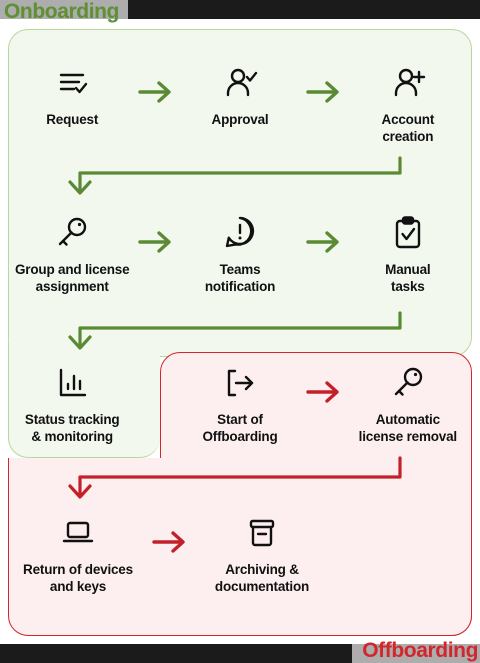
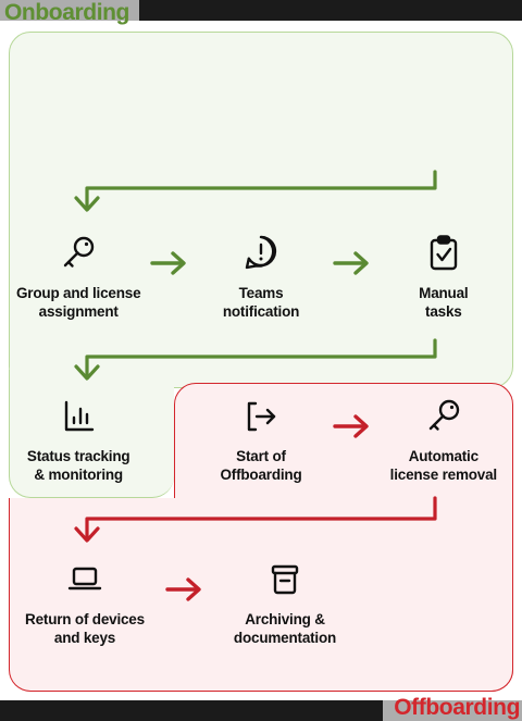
- Request
- Approval
- Account
- creation
  Group and license
  assignment
  Teams
  notification
  Manual
  tasks
  Status tracking
  & monitoring
  Start of
  Offboarding
  Automatic
  license removal
  Return of devices
  and keys
  Archiving &
  documentation
  Onboarding
  Offboarding
